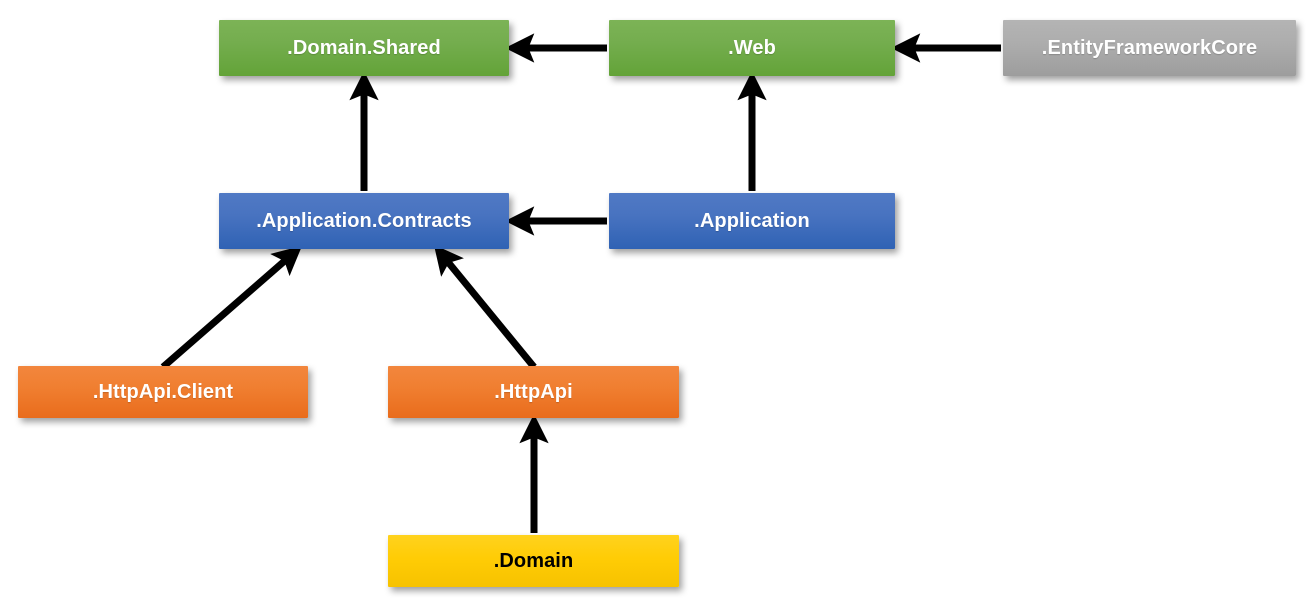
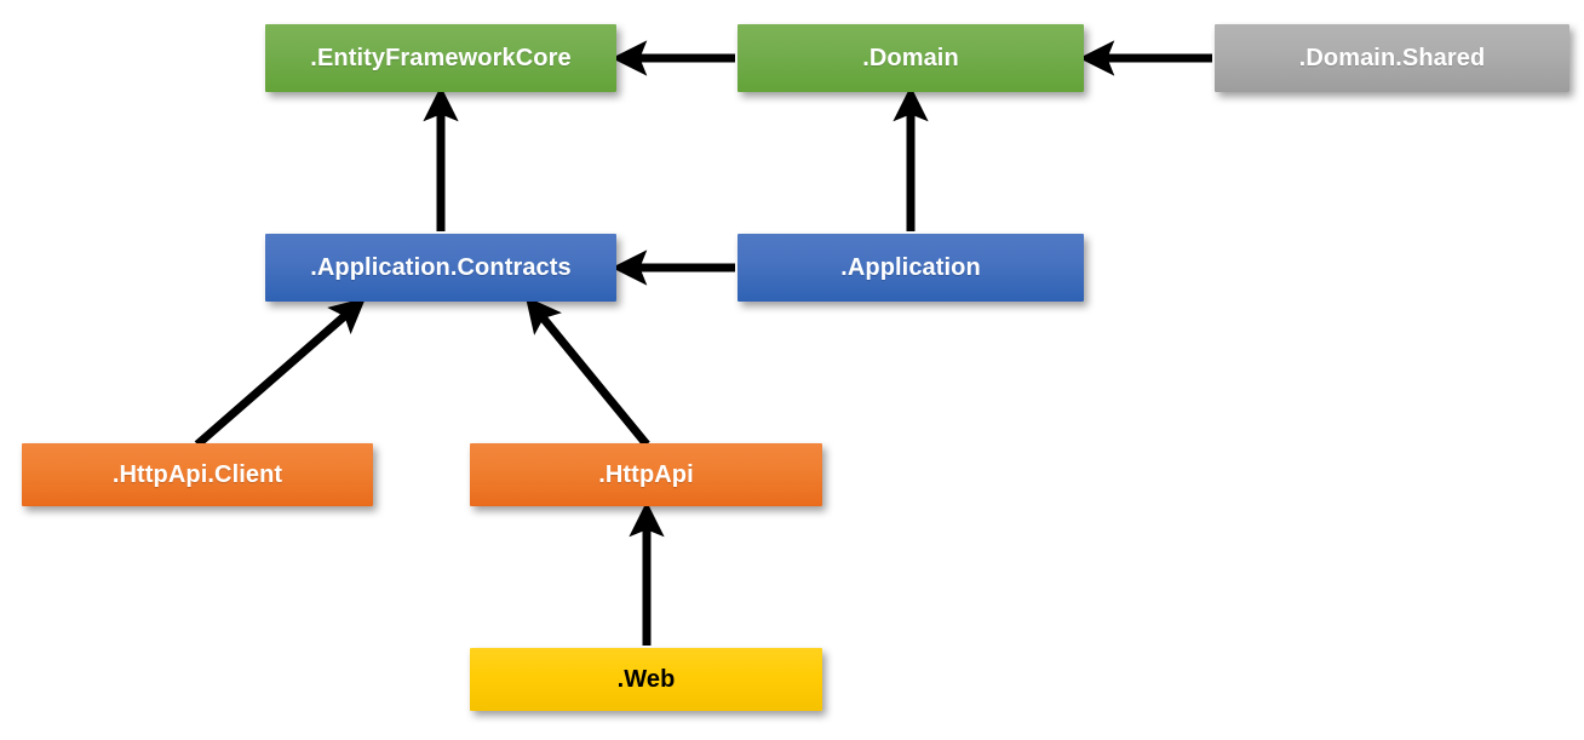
- .Domain.Shared
+ .EntityFrameworkCore
- .Web
+ .Domain
- .EntityFrameworkCore
+ .Domain.Shared
  .Application.Contracts
  .Application
  .HttpApi.Client
  .HttpApi
- .Domain
+ .Web
